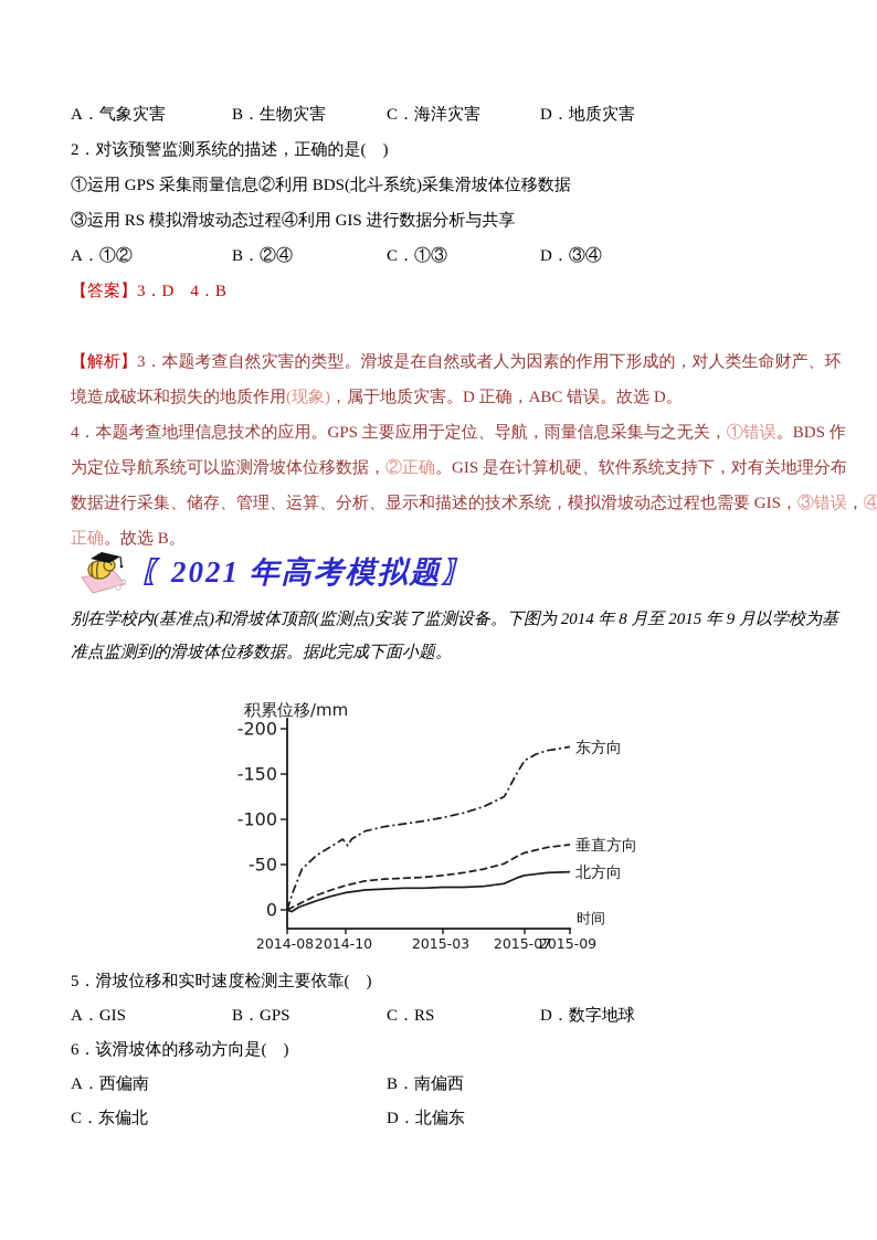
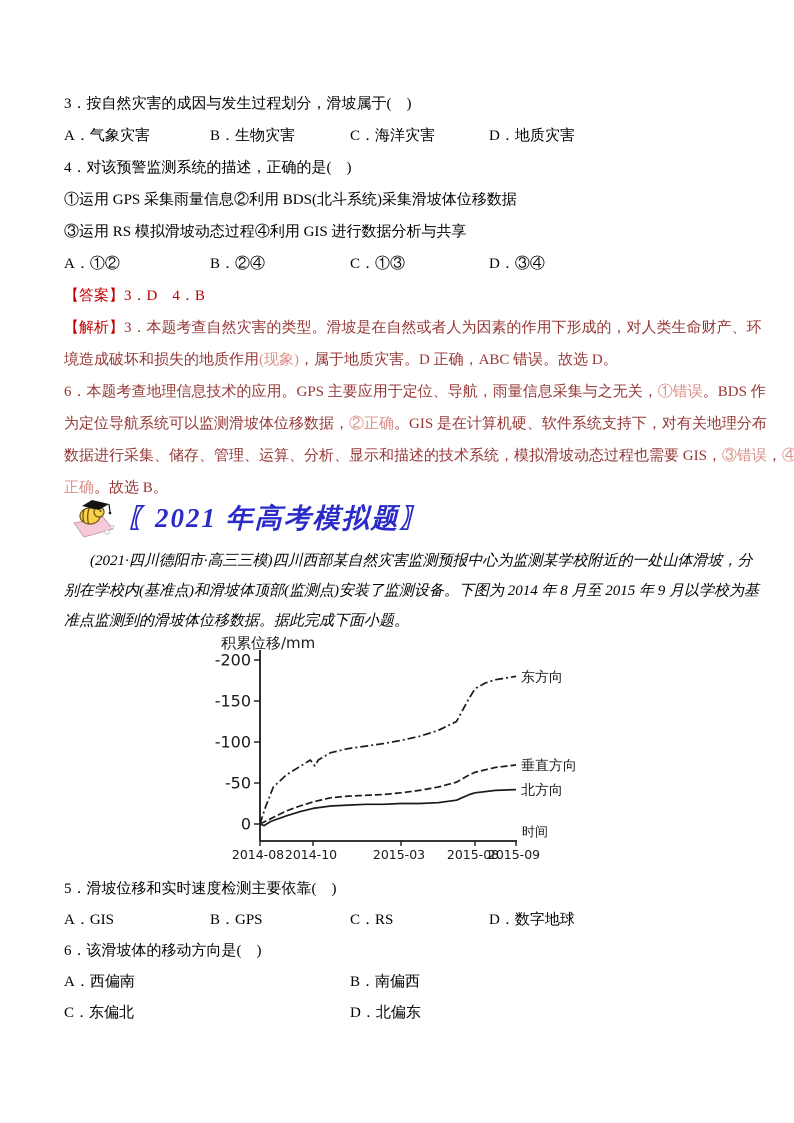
+ 3．按自然灾害的成因与发生过程划分，滑坡属于( )
  A．气象灾害
  B．生物灾害
  C．海洋灾害
  D．地质灾害
- 2．对该预警监测系统的描述，正确的是( )
+ 4．对该预警监测系统的描述，正确的是( )
  ①运用 GPS 采集雨量信息②利用 BDS(北斗系统)采集滑坡体位移数据
  ③运用 RS 模拟滑坡动态过程④利用 GIS 进行数据分析与共享
  A．①②
  B．②④
  C．①③
  D．③④
  【答案】3．D 4．B
  【解析】3．本题考查自然灾害的类型。滑坡是在自然或者人为因素的作用下形成的，对人类生命财产、环
  境造成破坏和损失的地质作用(现象)，属于地质灾害。D 正确，ABC 错误。故选 D。
- 4．本题考查地理信息技术的应用。GPS 主要应用于定位、导航，雨量信息采集与之无关，①错误。BDS 作
+ 6．本题考查地理信息技术的应用。GPS 主要应用于定位、导航，雨量信息采集与之无关，①错误。BDS 作
  为定位导航系统可以监测滑坡体位移数据，②正确。GIS 是在计算机硬、软件系统支持下，对有关地理分布
  数据进行采集、储存、管理、运算、分析、显示和描述的技术系统，模拟滑坡动态过程也需要 GIS，③错误，④
  正确。故选 B。
  〖2021 年高考模拟题〗
+ (2021·四川德阳市·高三三模)四川西部某自然灾害监测预报中心为监测某学校附近的一处山体滑坡，分
  别在学校内(基准点)和滑坡体顶部(监测点)安装了监测设备。下图为 2014 年 8 月至 2015 年 9 月以学校为基
  准点监测到的滑坡体位移数据。据此完成下面小题。
  积累位移/mm
  -200
  -150
  -100
  -50
  0
  2014-08
  2014-10
  2015-03
- 2015-07
+ 2015-08
  2015-09
  东方向
  垂直方向
  北方向
  时间
  5．滑坡位移和实时速度检测主要依靠( )
  A．GIS
  B．GPS
  C．RS
  D．数字地球
  6．该滑坡体的移动方向是( )
  A．西偏南
  B．南偏西
  C．东偏北
  D．北偏东
